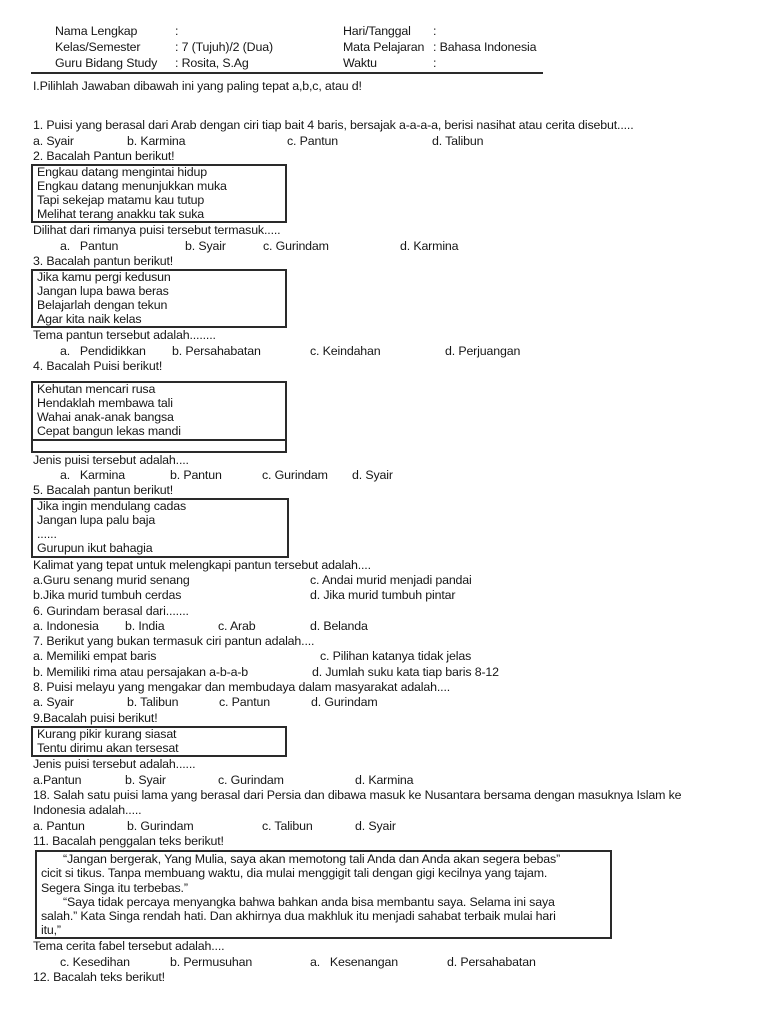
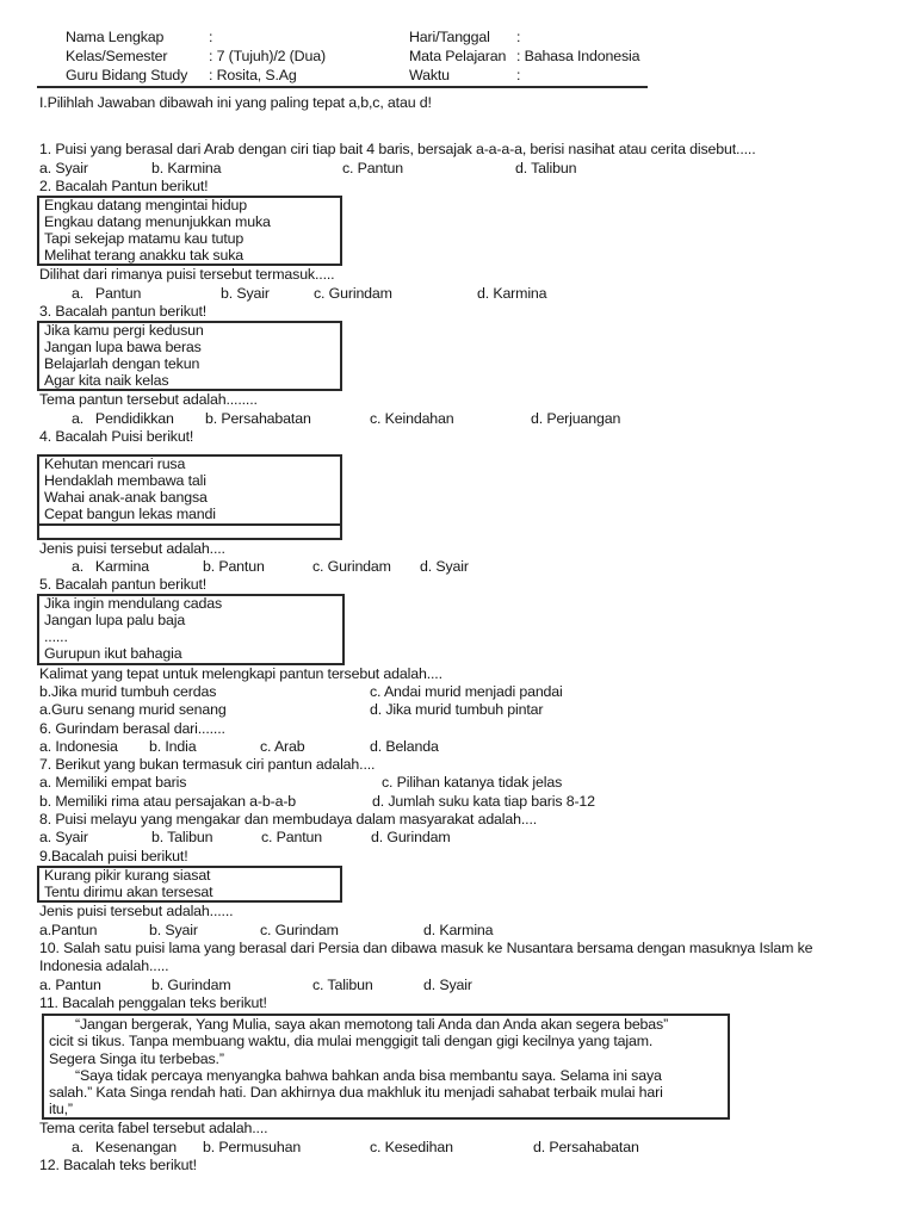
  Nama Lengkap
  :
  Hari/Tanggal
  :
  Kelas/Semester
  : 7 (Tujuh)/2 (Dua)
  Mata Pelajaran
  : Bahasa Indonesia
  Guru Bidang Study
  : Rosita, S.Ag
  Waktu
  :
  I.Pilihlah Jawaban dibawah ini yang paling tepat a,b,c, atau d!
  1. Puisi yang berasal dari Arab dengan ciri tiap bait 4 baris, bersajak a-a-a-a, berisi nasihat atau cerita disebut.....
  a. Syair
  b. Karmina
  c. Pantun
  d. Talibun
  2. Bacalah Pantun berikut!
  Engkau datang mengintai hidup
  Engkau datang menunjukkan muka
  Tapi sekejap matamu kau tutup
  Melihat terang anakku tak suka
  Dilihat dari rimanya puisi tersebut termasuk.....
  a. Pantun
  b. Syair
  c. Gurindam
  d. Karmina
  3. Bacalah pantun berikut!
  Jika kamu pergi kedusun
  Jangan lupa bawa beras
  Belajarlah dengan tekun
  Agar kita naik kelas
  Tema pantun tersebut adalah........
  a. Pendidikkan
  b. Persahabatan
  c. Keindahan
  d. Perjuangan
  4. Bacalah Puisi berikut!
  Kehutan mencari rusa
  Hendaklah membawa tali
  Wahai anak-anak bangsa
  Cepat bangun lekas mandi
  Jenis puisi tersebut adalah....
  a. Karmina
  b. Pantun
  c. Gurindam
  d. Syair
  5. Bacalah pantun berikut!
  Jika ingin mendulang cadas
  Jangan lupa palu baja
  ......
  Gurupun ikut bahagia
  Kalimat yang tepat untuk melengkapi pantun tersebut adalah....
- a.Guru senang murid senang
+ b.Jika murid tumbuh cerdas
  c. Andai murid menjadi pandai
- b.Jika murid tumbuh cerdas
+ a.Guru senang murid senang
  d. Jika murid tumbuh pintar
  6. Gurindam berasal dari.......
  a. Indonesia
  b. India
  c. Arab
  d. Belanda
  7. Berikut yang bukan termasuk ciri pantun adalah....
  a. Memiliki empat baris
  c. Pilihan katanya tidak jelas
  b. Memiliki rima atau persajakan a-b-a-b
  d. Jumlah suku kata tiap baris 8-12
  8. Puisi melayu yang mengakar dan membudaya dalam masyarakat adalah....
  a. Syair
  b. Talibun
  c. Pantun
  d. Gurindam
  9.Bacalah puisi berikut!
  Kurang pikir kurang siasat
  Tentu dirimu akan tersesat
  Jenis puisi tersebut adalah......
  a.Pantun
  b. Syair
  c. Gurindam
  d. Karmina
- 18. Salah satu puisi lama yang berasal dari Persia dan dibawa masuk ke Nusantara bersama dengan masuknya Islam ke
+ 10. Salah satu puisi lama yang berasal dari Persia dan dibawa masuk ke Nusantara bersama dengan masuknya Islam ke
  Indonesia adalah.....
  a. Pantun
  b. Gurindam
  c. Talibun
  d. Syair
  11. Bacalah penggalan teks berikut!
  “Jangan bergerak, Yang Mulia, saya akan memotong tali Anda dan Anda akan segera bebas”
  cicit si tikus. Tanpa membuang waktu, dia mulai menggigit tali dengan gigi kecilnya yang tajam.
  Segera Singa itu terbebas.”
  “Saya tidak percaya menyangka bahwa bahkan anda bisa membantu saya. Selama ini saya
  salah.” Kata Singa rendah hati. Dan akhirnya dua makhluk itu menjadi sahabat terbaik mulai hari
  itu,”
  Tema cerita fabel tersebut adalah....
- c. Kesedihan
+ a. Kesenangan
  b. Permusuhan
- a. Kesenangan
+ c. Kesedihan
  d. Persahabatan
  12. Bacalah teks berikut!
